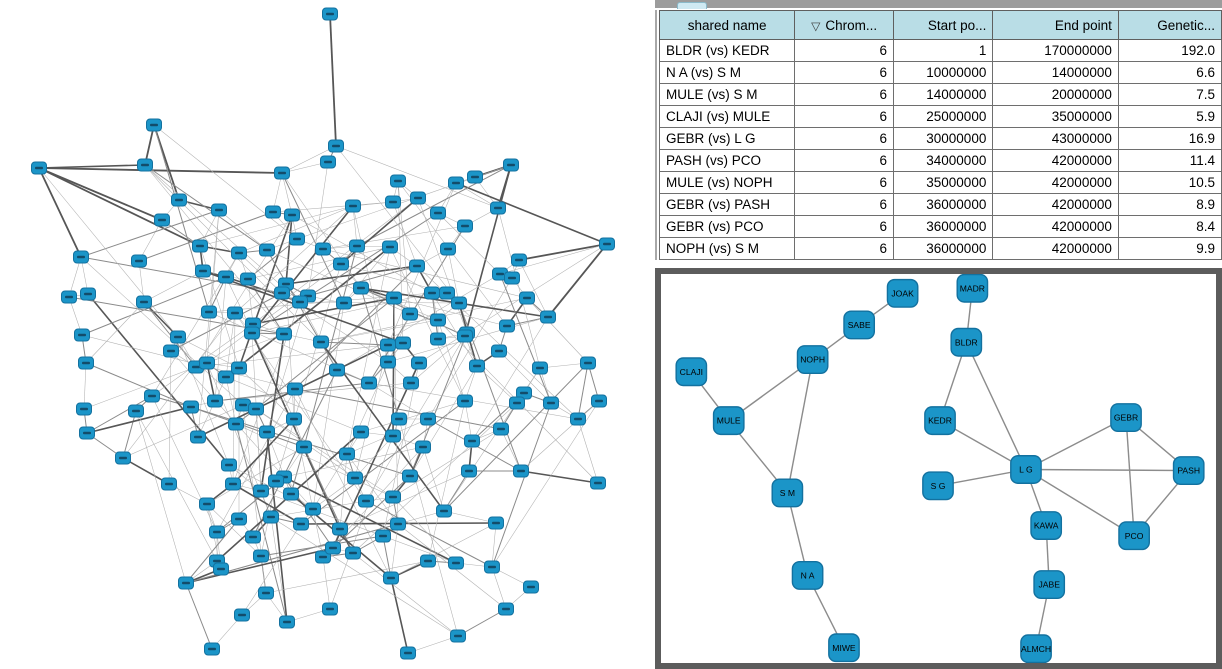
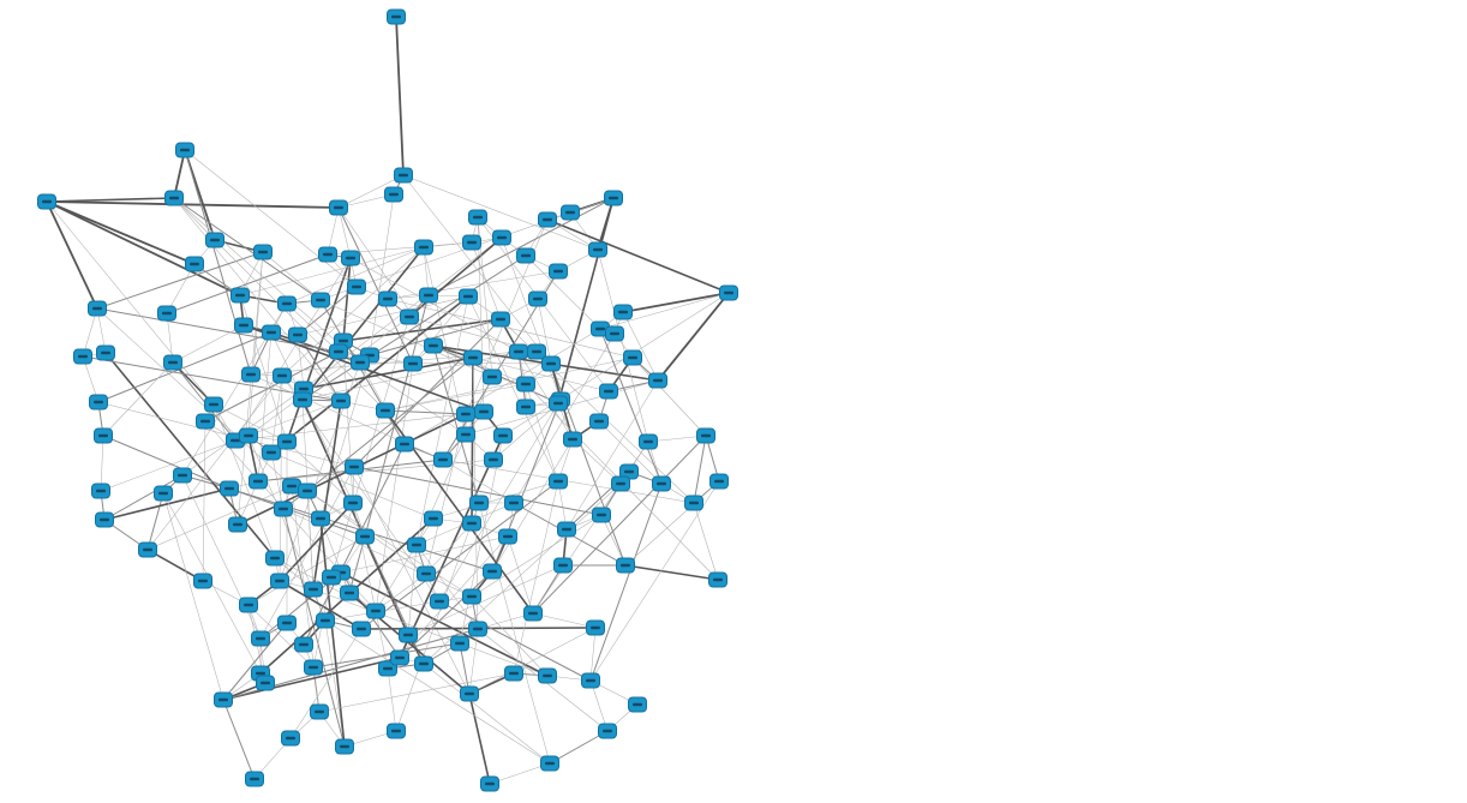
- shared name	▽ Chrom...	Start po...	End point	Genetic...
- BLDR (vs) KEDR	6	1	170000000	192.0
- N A (vs) S M	6	10000000	14000000	6.6
- MULE (vs) S M	6	14000000	20000000	7.5
- CLAJI (vs) MULE	6	25000000	35000000	5.9
- GEBR (vs) L G	6	30000000	43000000	16.9
- PASH (vs) PCO	6	34000000	42000000	11.4
- MULE (vs) NOPH	6	35000000	42000000	10.5
- GEBR (vs) PASH	6	36000000	42000000	8.9
- GEBR (vs) PCO	6	36000000	42000000	8.4
- NOPH (vs) S M	6	36000000	42000000	9.9
- JOAK
- SABE
- NOPH
- CLAJI
- MULE
- S M
- N A
- MIWE
- MADR
- BLDR
- KEDR
- S G
- L G
- GEBR
- PASH
- PCO
- KAWA
- JABE
- ALMCH
